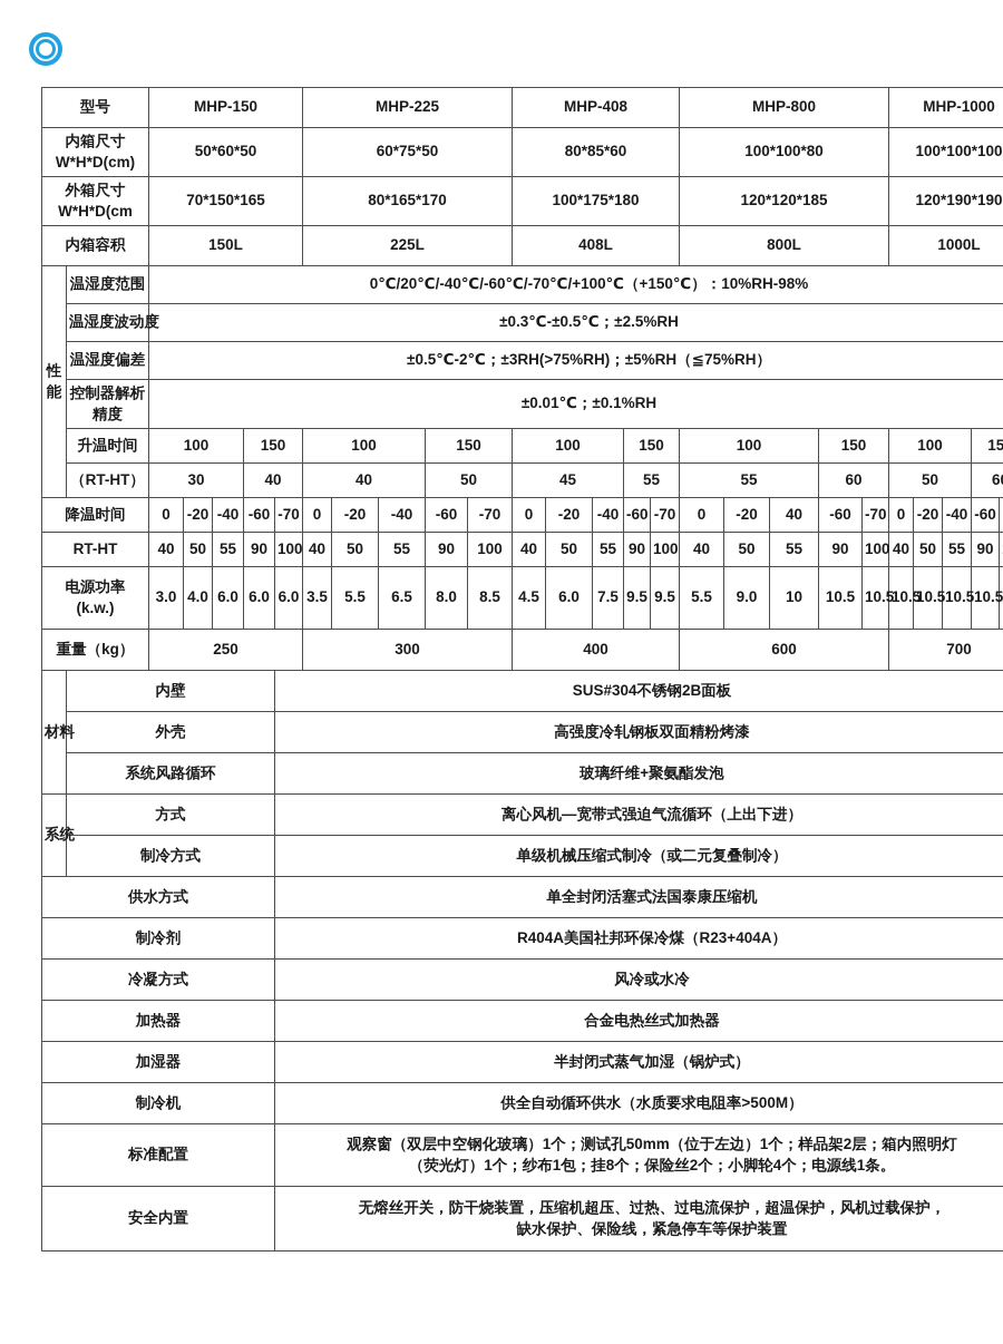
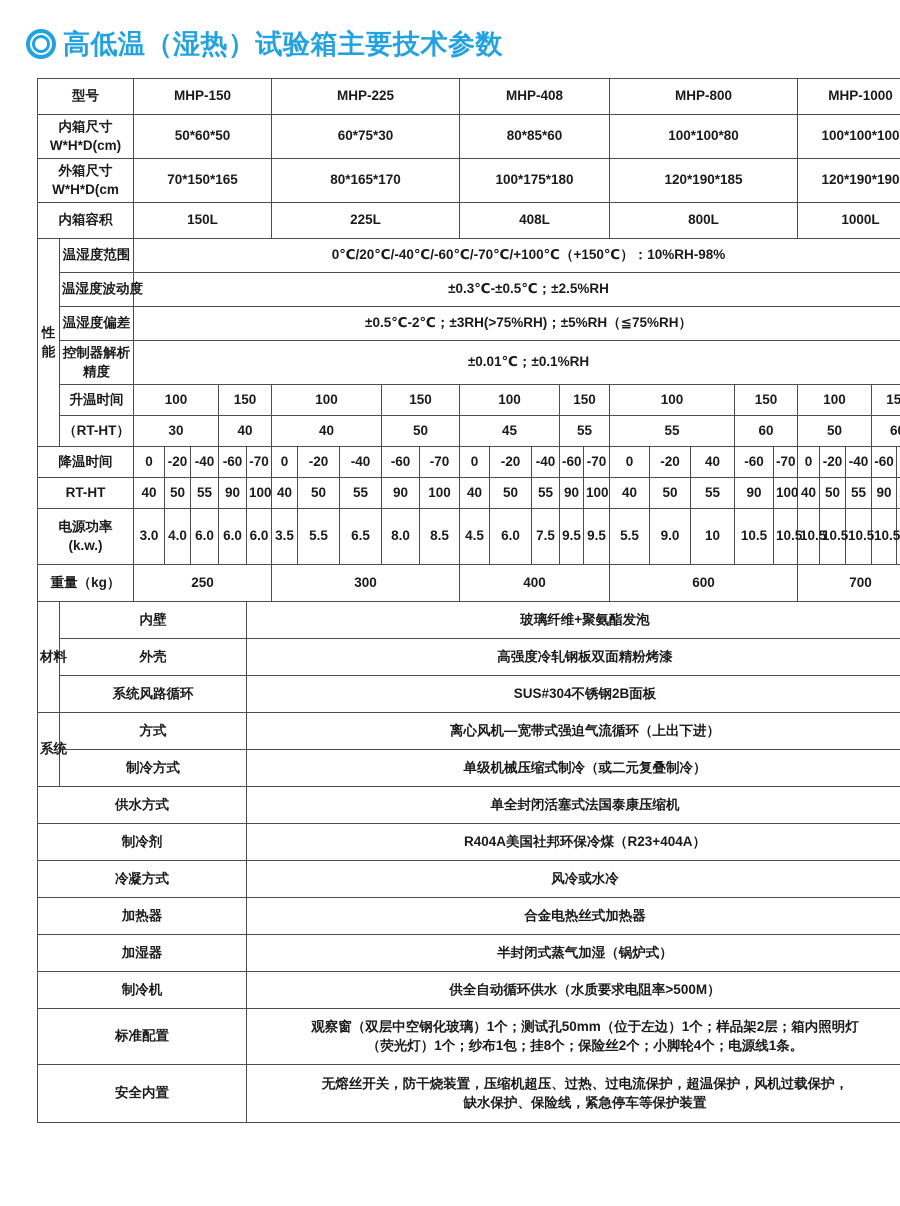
+ 高低温（湿热）试验箱主要技术参数
  型号	MHP-150	MHP-225	MHP-408	MHP-800	MHP-1000
- 内箱尺寸 W*H*D(cm)	50*60*50	60*75*50	80*85*60	100*100*80	100*100*100
+ 内箱尺寸 W*H*D(cm)	50*60*50	60*75*30	80*85*60	100*100*80	100*100*100
- 外箱尺寸 W*H*D(cm	70*150*165	80*165*170	100*175*180	120*120*185	120*190*190
+ 外箱尺寸 W*H*D(cm	70*150*165	80*165*170	100*175*180	120*190*185	120*190*190
  内箱容积	150L	225L	408L	800L	1000L
  性 能	温湿度范围	0℃/20℃/-40℃/-60℃/-70℃/+100℃（+150℃）：10%RH-98%
  温湿度波动度	±0.3℃-±0.5℃；±2.5%RH
  温湿度偏差	±0.5℃-2℃；±3RH(>75%RH)；±5%RH（≦75%RH）
  控制器解析 精度	±0.01℃；±0.1%RH
  升温时间	100	150	100	150	100	150	100	150	100	15
  （RT-HT）	30	40	40	50	45	55	55	60	50	6
  降温时间	0	-20	-40	-60	-70	0	-20	-40	-60	-70	0	-20	-40	-60	-70	0	-20	40	-60	-70	0	-20	-40	-60
  RT-HT	40	50	55	90	100	40	50	55	90	100	40	50	55	90	100	40	50	55	90	100	40	50	55	90
  电源功率 (k.w.)	3.0	4.0	6.0	6.0	6.0	3.5	5.5	6.5	8.0	8.5	4.5	6.0	7.5	9.5	9.5	5.5	9.0	10	10.5	10.5	10.	10.5	10.5	10.5
  重量（kg）	250	300	400	600	700
- 材料	内壁	SUS#304不锈钢2B面板
+ 材料	内壁	玻璃纤维+聚氨酯发泡
  外壳	高强度冷轧钢板双面精粉烤漆
- 系统风路循环	玻璃纤维+聚氨酯发泡
+ 系统风路循环	SUS#304不锈钢2B面板
  系统	方式	离心风机—宽带式强迫气流循环（上出下进）
  制冷方式	单级机械压缩式制冷（或二元复叠制冷）
  供水方式	单全封闭活塞式法国泰康压缩机
  制冷剂	R404A美国社邦环保冷煤（R23+404A）
  冷凝方式	风冷或水冷
  加热器	合金电热丝式加热器
  加湿器	半封闭式蒸气加湿（锅炉式）
  制冷机	供全自动循环供水（水质要求电阻率>500M）
  标准配置	观察窗（双层中空钢化玻璃）1个；测试孔50mm（位于左边）1个；样品架2层；箱内照明灯 （荧光灯）1个；纱布1包；挂8个；保险丝2个；小脚轮4个；电源线1条。
  安全内置	无熔丝开关，防干烧装置，压缩机超压、过热、过电流保护，超温保护，风机过载保护， 缺水保护、保险线，紧急停车等保护装置
